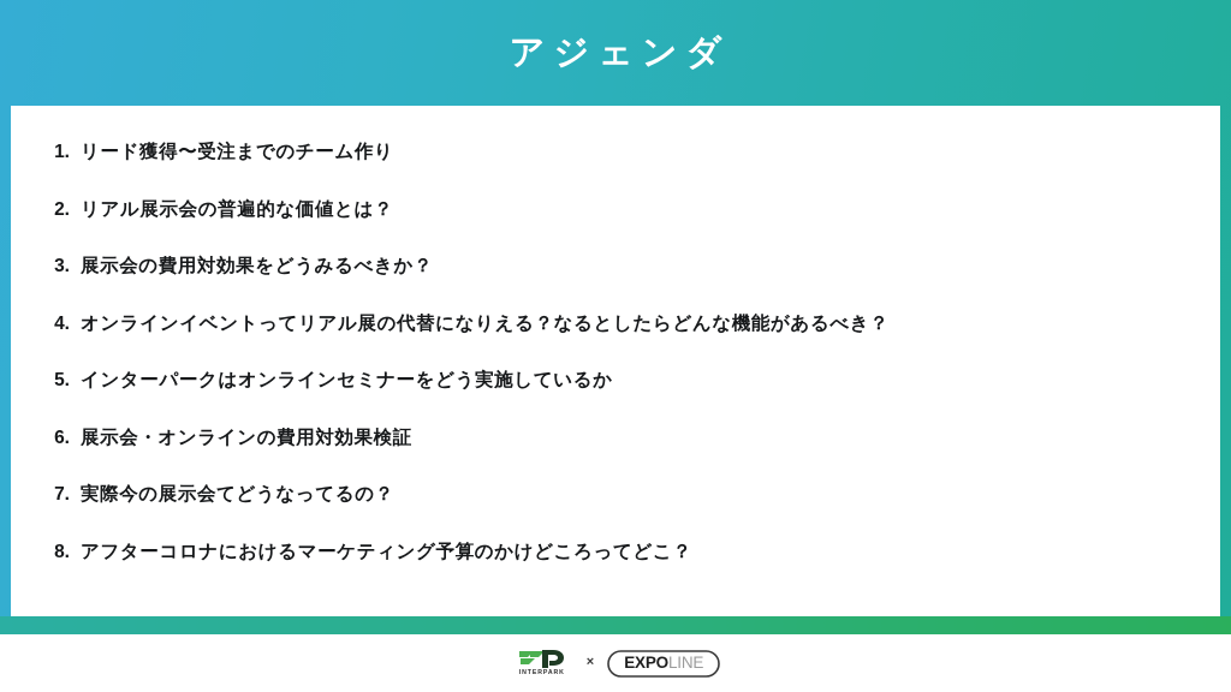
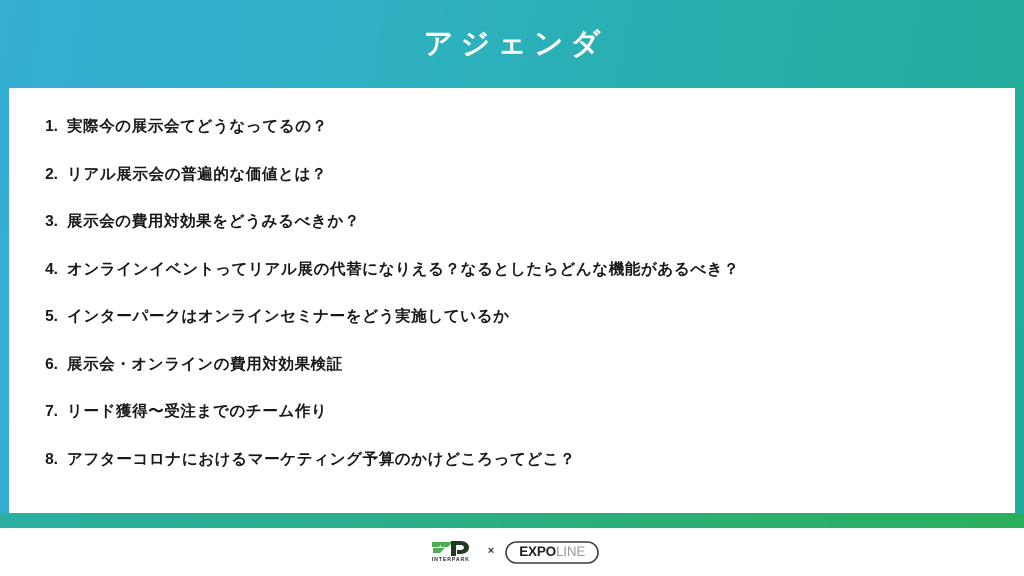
  アジェンダ
  1.
- リード獲得〜受注までのチーム作り
+ 実際今の展示会てどうなってるの？
  2.
  リアル展示会の普遍的な価値とは？
  3.
  展示会の費用対効果をどうみるべきか？
  4.
  オンラインイベントってリアル展の代替になりえる？なるとしたらどんな機能があるべき？
  5.
  インターパークはオンラインセミナーをどう実施しているか
  6.
  展示会・オンラインの費用対効果検証
  7.
- 実際今の展示会てどうなってるの？
+ リード獲得〜受注までのチーム作り
  8.
  アフターコロナにおけるマーケティング予算のかけどころってどこ？
  ×
  EXPO
  LINE
